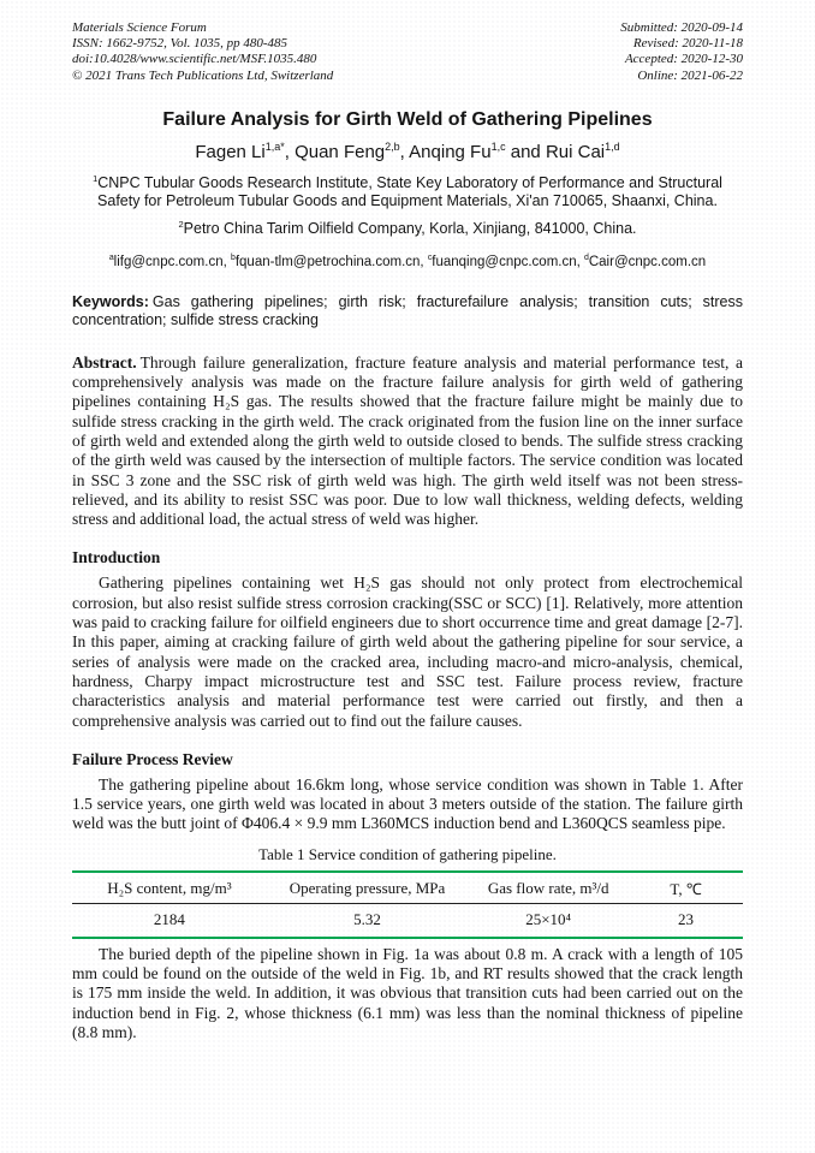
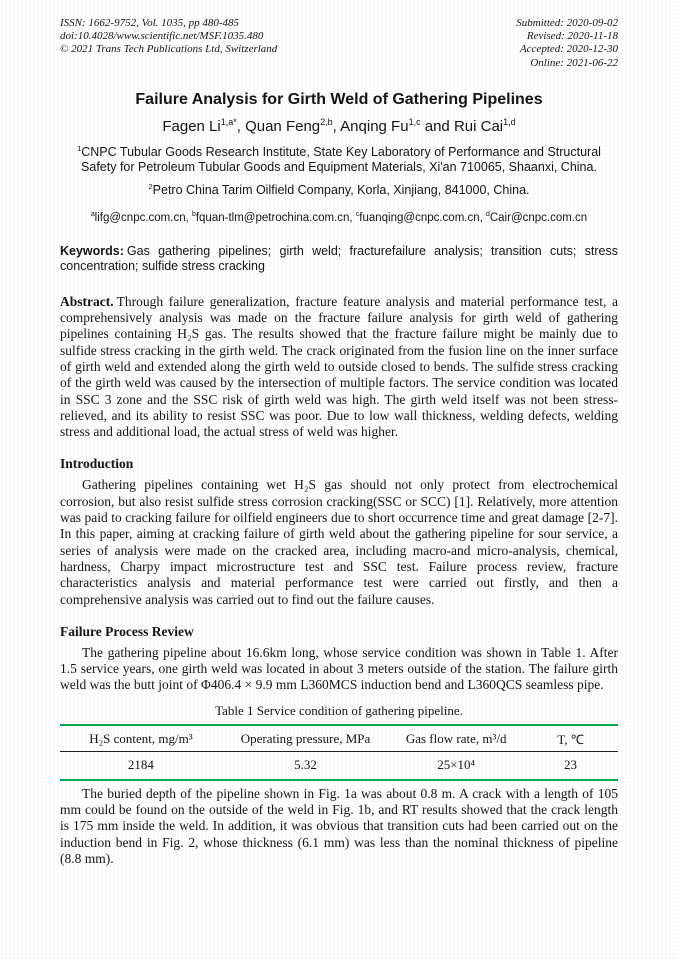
- Materials Science Forum
  ISSN: 1662-9752, Vol. 1035, pp 480-485
  doi:10.4028/www.scientific.net/MSF.1035.480
  © 2021 Trans Tech Publications Ltd, Switzerland
- Submitted: 2020-09-14
+ Submitted: 2020-09-02
  Revised: 2020-11-18
  Accepted: 2020-12-30
  Online: 2021-06-22
  Failure Analysis for Girth Weld of Gathering Pipelines
  Fagen Li1,a*, Quan Feng2,b, Anqing Fu1,c and Rui Cai1,d
  1CNPC Tubular Goods Research Institute, State Key Laboratory of Performance and Structural Safety for Petroleum Tubular Goods and Equipment Materials, Xi'an 710065, Shaanxi, China.
  2Petro China Tarim Oilfield Company, Korla, Xinjiang, 841000, China.
  lifg@cnpc.com.cn, fquan-tlm@petrochina.com.cn, fuanqing@cnpc.com.cn, Cair@cnpc.com.cn
- Keywords: Gas gathering pipelines; girth risk; fracturefailure analysis; transition cuts; stress concentration; sulfide stress cracking
+ Keywords: Gas gathering pipelines; girth weld; fracturefailure analysis; transition cuts; stress concentration; sulfide stress cracking
  Abstract. Through failure generalization, fracture feature analysis and material performance test, a comprehensively analysis was made on the fracture failure analysis for girth weld of gathering pipelines containing H₂S gas. The results showed that the fracture failure might be mainly due to sulfide stress cracking in the girth weld. The crack originated from the fusion line on the inner surface of girth weld and extended along the girth weld to outside closed to bends. The sulfide stress cracking of the girth weld was caused by the intersection of multiple factors. The service condition was located in SSC 3 zone and the SSC risk of girth weld was high. The girth weld itself was not been stress-relieved, and its ability to resist SSC was poor. Due to low wall thickness, welding defects, welding stress and additional load, the actual stress of weld was higher.
  Introduction
  Gathering pipelines containing wet H₂S gas should not only protect from electrochemical corrosion, but also resist sulfide stress corrosion cracking(SSC or SCC) [1]. Relatively, more attention was paid to cracking failure for oilfield engineers due to short occurrence time and great damage [2-7]. In this paper, aiming at cracking failure of girth weld about the gathering pipeline for sour service, a series of analysis were made on the cracked area, including macro-and micro-analysis, chemical, hardness, Charpy impact microstructure test and SSC test. Failure process review, fracture characteristics analysis and material performance test were carried out firstly, and then a comprehensive analysis was carried out to find out the failure causes.
  Failure Process Review
  The gathering pipeline about 16.6km long, whose service condition was shown in Table 1. After 1.5 service years, one girth weld was located in about 3 meters outside of the station. The failure girth weld was the butt joint of Φ406.4 × 9.9 mm L360MCS induction bend and L360QCS seamless pipe.
  Table 1 Service condition of gathering pipeline.
  H₂S content, mg/m³	Operating pressure, MPa	Gas flow rate, m³/d	T, ℃
  2184	5.32	25×10⁴	23
  The buried depth of the pipeline shown in Fig. 1a was about 0.8 m. A crack with a length of 105 mm could be found on the outside of the weld in Fig. 1b, and RT results showed that the crack length is 175 mm inside the weld. In addition, it was obvious that transition cuts had been carried out on the induction bend in Fig. 2, whose thickness (6.1 mm) was less than the nominal thickness of pipeline (8.8 mm).
